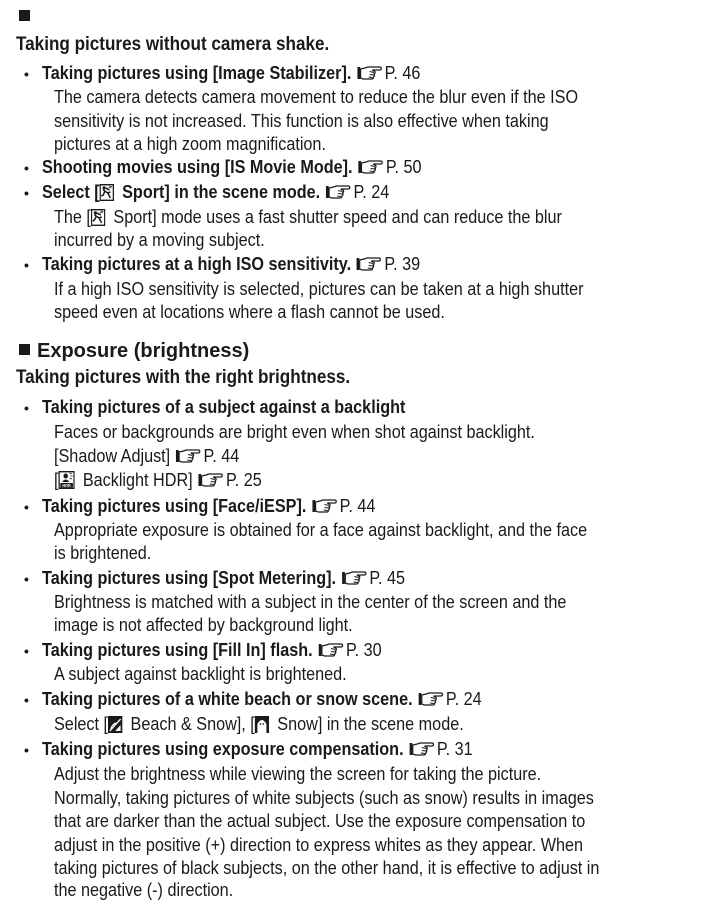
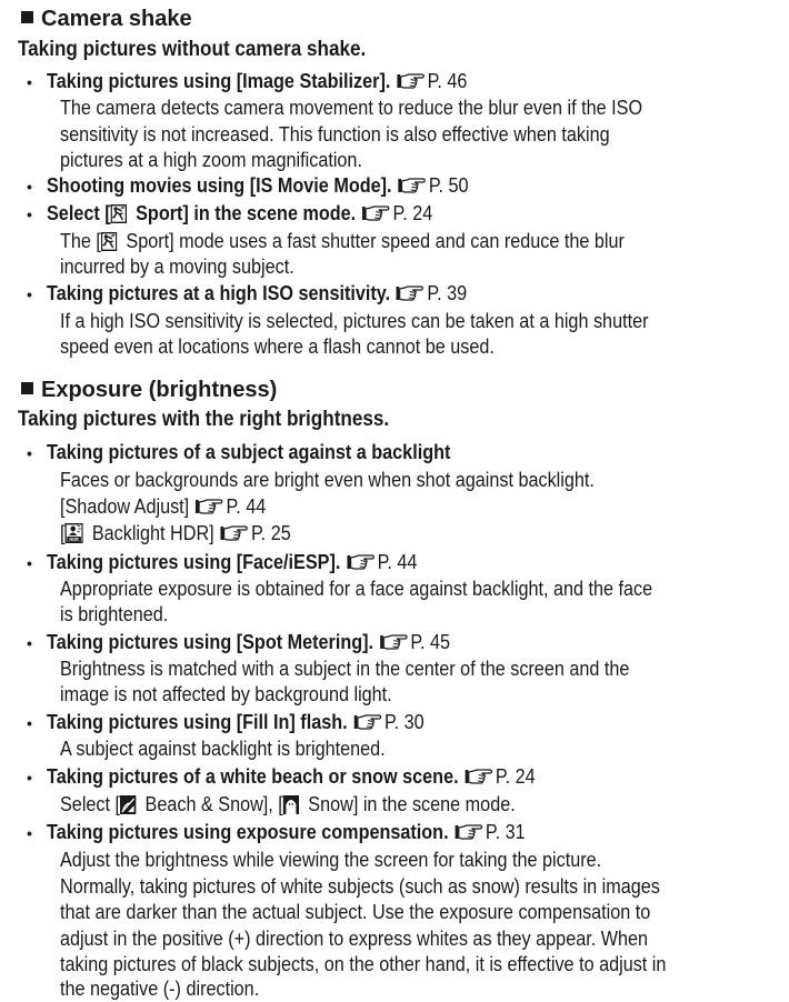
+ Camera shake
  Taking pictures without camera shake.
  •
  Taking pictures using [Image Stabilizer]. P. 46
  The camera detects camera movement to reduce the blur even if the ISO
  sensitivity is not increased. This function is also effective when taking
  pictures at a high zoom magnification.
  •
  Shooting movies using [IS Movie Mode]. P. 50
  •
  Select [ Sport] in the scene mode. P. 24
  The [ Sport] mode uses a fast shutter speed and can reduce the blur
  incurred by a moving subject.
  •
  Taking pictures at a high ISO sensitivity. P. 39
  If a high ISO sensitivity is selected, pictures can be taken at a high shutter
  speed even at locations where a flash cannot be used.
  Exposure (brightness)
  Taking pictures with the right brightness.
  •
  Taking pictures of a subject against a backlight
  Faces or backgrounds are bright even when shot against backlight.
  [Shadow Adjust] P. 44
  [ Backlight HDR] P. 25
  •
  Taking pictures using [Face/iESP]. P. 44
  Appropriate exposure is obtained for a face against backlight, and the face
  is brightened.
  •
  Taking pictures using [Spot Metering]. P. 45
  Brightness is matched with a subject in the center of the screen and the
  image is not affected by background light.
  •
  Taking pictures using [Fill In] flash. P. 30
  A subject against backlight is brightened.
  •
  Taking pictures of a white beach or snow scene. P. 24
  Select [ Beach & Snow], [ Snow] in the scene mode.
  •
  Taking pictures using exposure compensation. P. 31
  Adjust the brightness while viewing the screen for taking the picture.
  Normally, taking pictures of white subjects (such as snow) results in images
  that are darker than the actual subject. Use the exposure compensation to
  adjust in the positive (+) direction to express whites as they appear. When
  taking pictures of black subjects, on the other hand, it is effective to adjust in
  the negative (-) direction.
